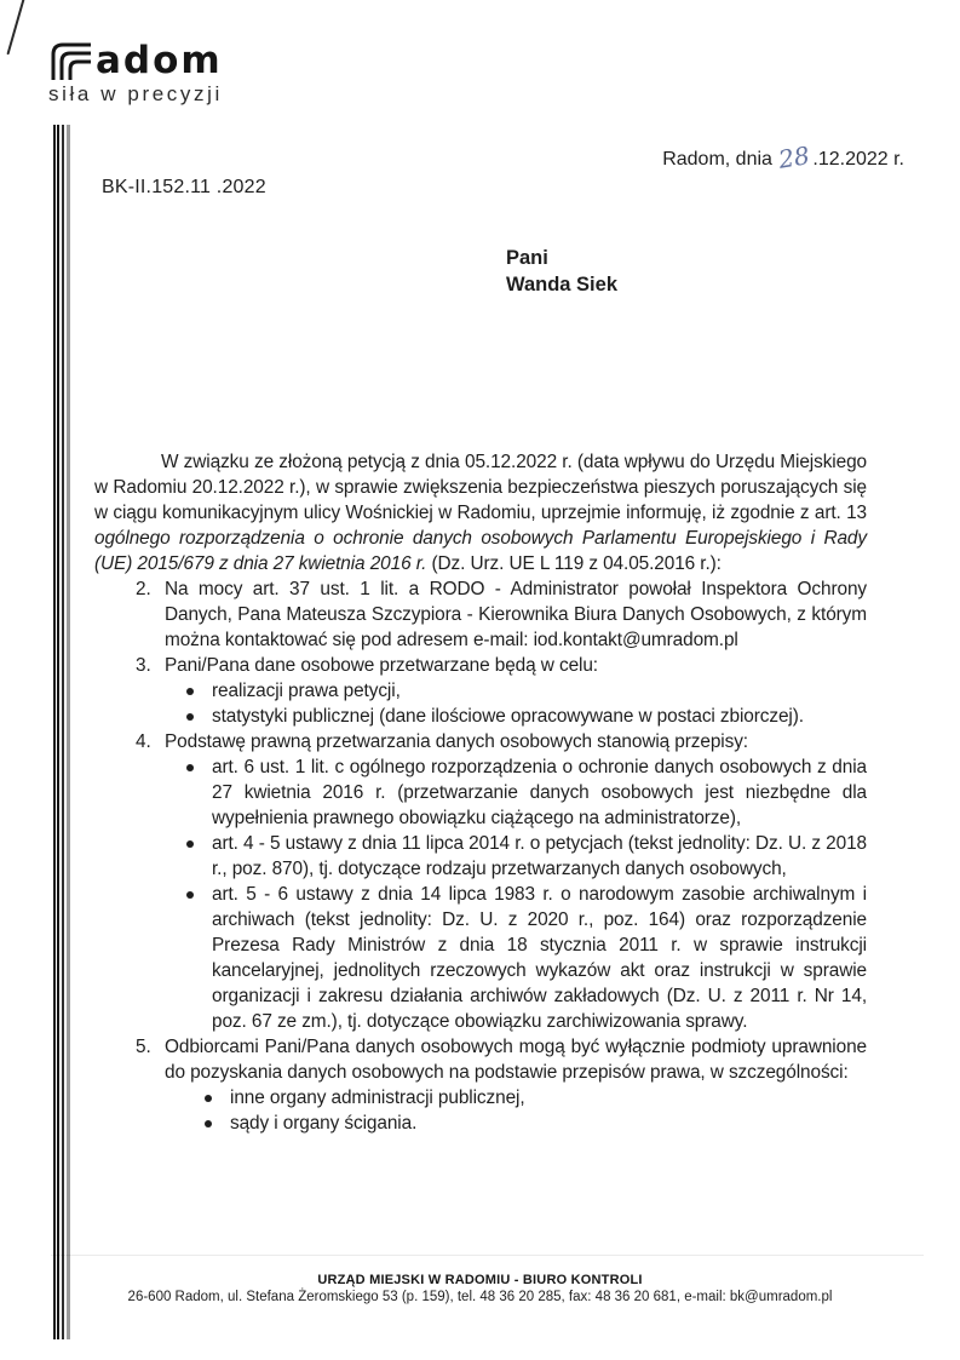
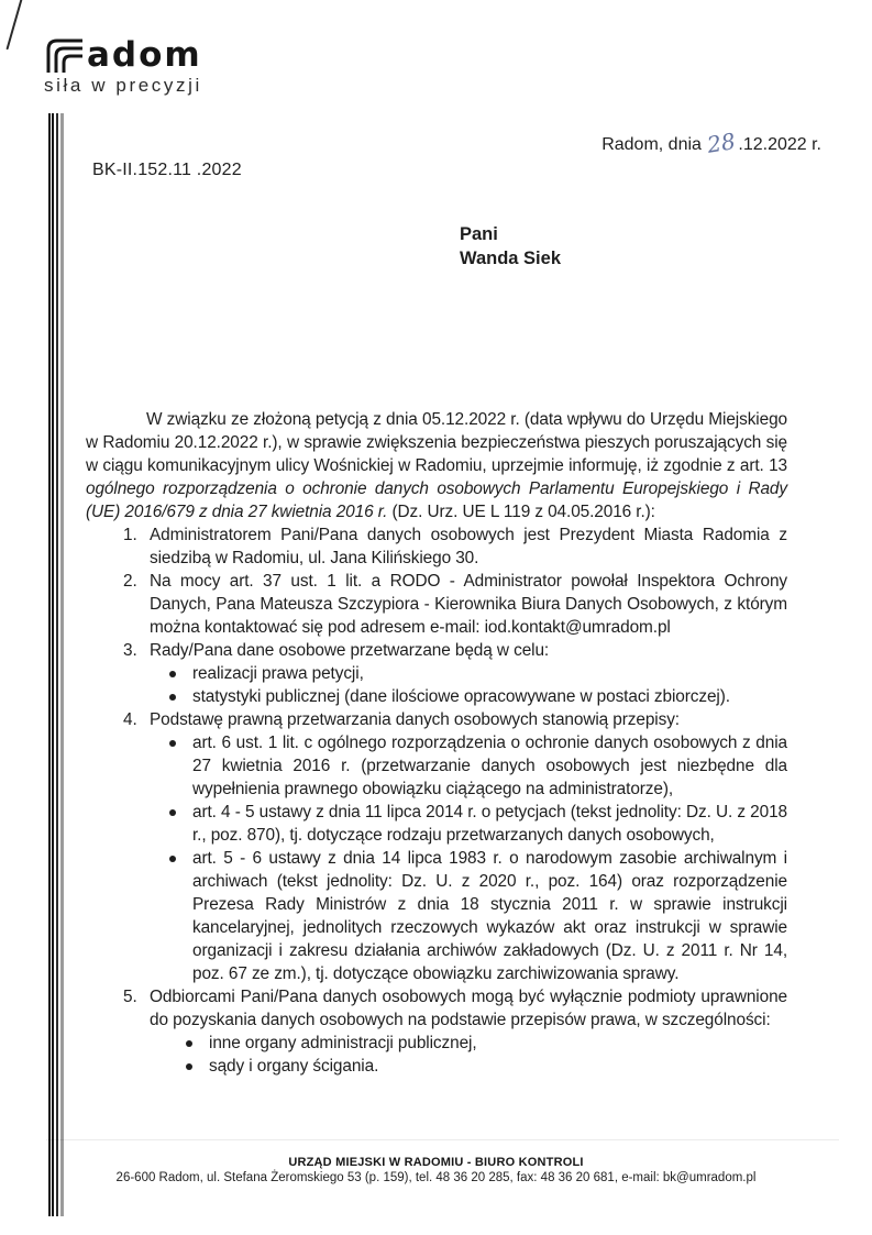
  adom
  siła w precyzji
  BK-II.152.11 .2022
  Pani
  Wanda Siek
- W związku ze złożoną petycją z dnia 05.12.2022 r. (data wpływu do Urzędu Miejskiego w Radomiu 20.12.2022 r.), w sprawie zwiększenia bezpieczeństwa pieszych poruszających się w ciągu komunikacyjnym ulicy Wośnickiej w Radomiu, uprzejmie informuję, iż zgodnie z art. 13 ogólnego rozporządzenia o ochronie danych osobowych Parlamentu Europejskiego i Rady (UE) 2015/679 z dnia 27 kwietnia 2016 r. (Dz. Urz. UE L 119 z 04.05.2016 r.):
+ W związku ze złożoną petycją z dnia 05.12.2022 r. (data wpływu do Urzędu Miejskiego w Radomiu 20.12.2022 r.), w sprawie zwiększenia bezpieczeństwa pieszych poruszających się w ciągu komunikacyjnym ulicy Wośnickiej w Radomiu, uprzejmie informuję, iż zgodnie z art. 13 ogólnego rozporządzenia o ochronie danych osobowych Parlamentu Europejskiego i Rady (UE) 2016/679 z dnia 27 kwietnia 2016 r. (Dz. Urz. UE L 119 z 04.05.2016 r.):
+ 1.
+ Administratorem Pani/Pana danych osobowych jest Prezydent Miasta Radomia z siedzibą w Radomiu, ul. Jana Kilińskiego 30.
  2.
  Na mocy art. 37 ust. 1 lit. a RODO - Administrator powołał Inspektora Ochrony Danych, Pana Mateusza Szczypiora - Kierownika Biura Danych Osobowych, z którym można kontaktować się pod adresem e-mail: iod.kontakt@umradom.pl
  3.
- Pani/Pana dane osobowe przetwarzane będą w celu:
+ Rady/Pana dane osobowe przetwarzane będą w celu:
  realizacji prawa petycji,
  statystyki publicznej (dane ilościowe opracowywane w postaci zbiorczej).
  4.
  Podstawę prawną przetwarzania danych osobowych stanowią przepisy:
  art. 6 ust. 1 lit. c ogólnego rozporządzenia o ochronie danych osobowych z dnia 27 kwietnia 2016 r. (przetwarzanie danych osobowych jest niezbędne dla wypełnienia prawnego obowiązku ciążącego na administratorze),
  art. 4 - 5 ustawy z dnia 11 lipca 2014 r. o petycjach (tekst jednolity: Dz. U. z 2018 r., poz. 870), tj. dotyczące rodzaju przetwarzanych danych osobowych,
  art. 5 - 6 ustawy z dnia 14 lipca 1983 r. o narodowym zasobie archiwalnym i archiwach (tekst jednolity: Dz. U. z 2020 r., poz. 164) oraz rozporządzenie Prezesa Rady Ministrów z dnia 18 stycznia 2011 r. w sprawie instrukcji kancelaryjnej, jednolitych rzeczowych wykazów akt oraz instrukcji w sprawie organizacji i zakresu działania archiwów zakładowych (Dz. U. z 2011 r. Nr 14, poz. 67 ze zm.), tj. dotyczące obowiązku zarchiwizowania sprawy.
  5.
  Odbiorcami Pani/Pana danych osobowych mogą być wyłącznie podmioty uprawnione do pozyskania danych osobowych na podstawie przepisów prawa, w szczególności:
  inne organy administracji publicznej,
  sądy i organy ścigania.
  URZĄD MIEJSKI W RADOMIU - BIURO KONTROLI
  26-600 Radom, ul. Stefana Żeromskiego 53 (p. 159), tel. 48 36 20 285, fax: 48 36 20 681, e-mail: bk@umradom.pl
